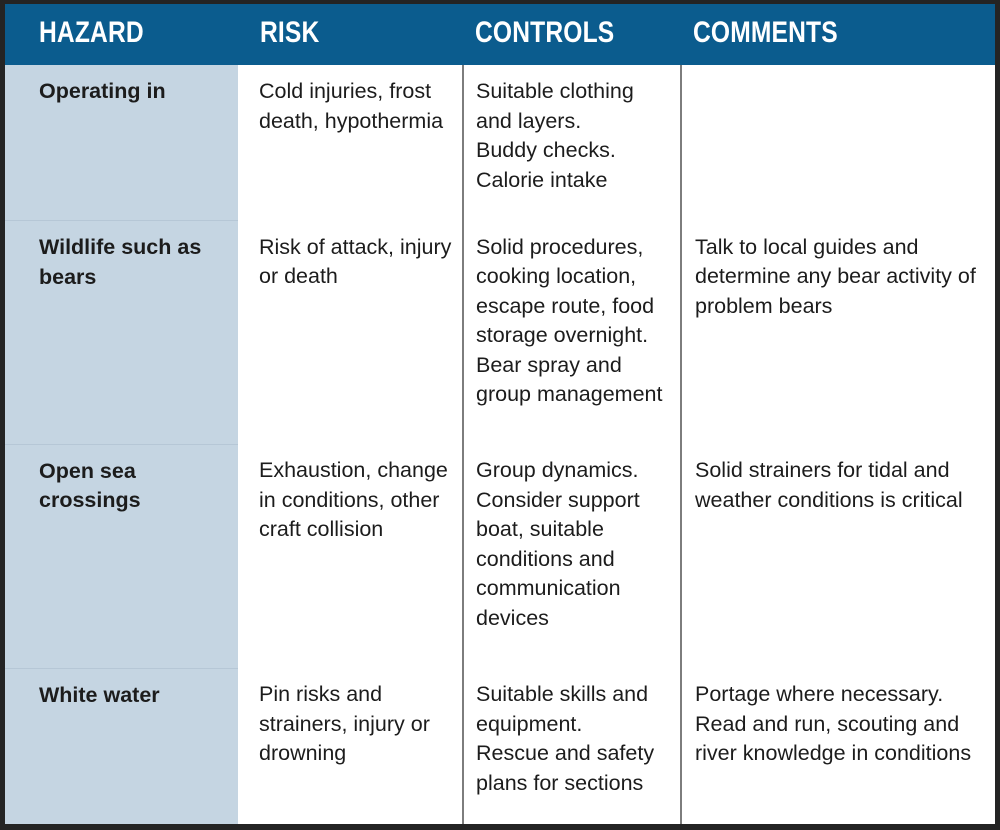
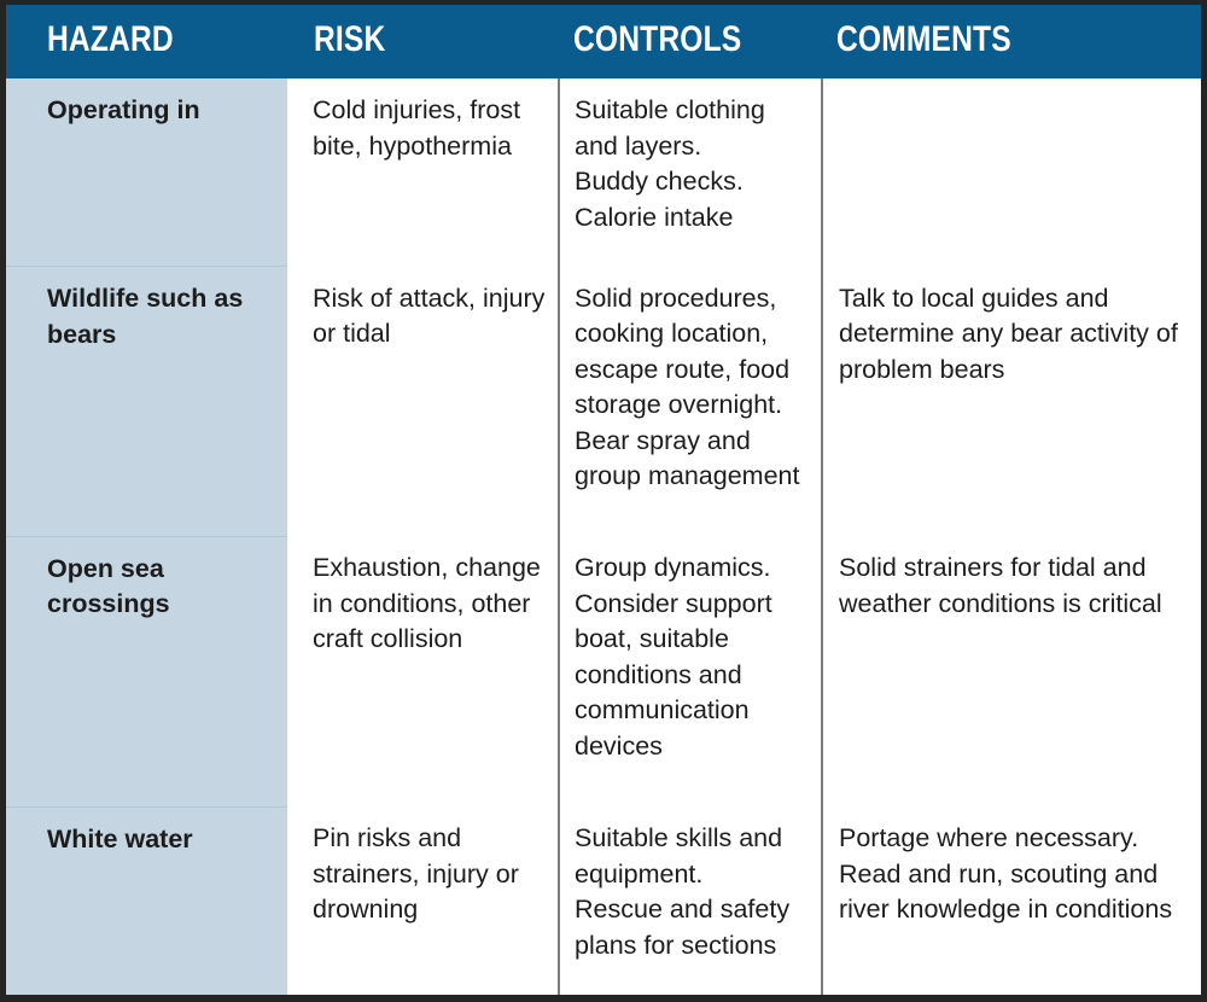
  HAZARD	RISK	CONTROLS	COMMENTS
- Operating in	Cold injuries, frost death, hypothermia	Suitable clothing and layers.Buddy checks.Calorie intake
+ Operating in	Cold injuries, frost bite, hypothermia	Suitable clothing and layers.Buddy checks.Calorie intake
- Wildlife such as bears	Risk of attack, injury or death	Solid procedures, cooking location, escape route, food storage overnight.Bear spray and group management	Talk to local guides and determine any bear activity of problem bears
+ Wildlife such as bears	Risk of attack, injury or tidal	Solid procedures, cooking location, escape route, food storage overnight.Bear spray and group management	Talk to local guides and determine any bear activity of problem bears
  Open sea crossings	Exhaustion, change in conditions, other craft collision	Group dynamics.Consider support boat, suitable conditions and communication devices	Solid strainers for tidal and weather conditions is critical
  White water	Pin risks and strainers, injury or drowning	Suitable skills and equipment.Rescue and safety plans for sections	Portage where necessary.Read and run, scouting and river knowledge in conditions
